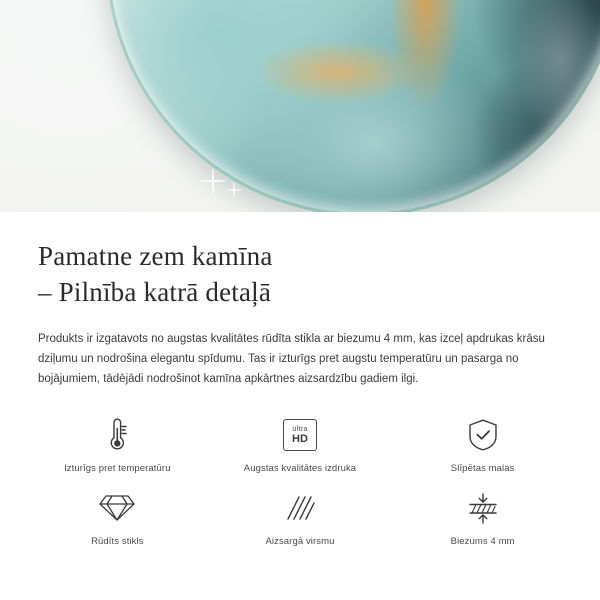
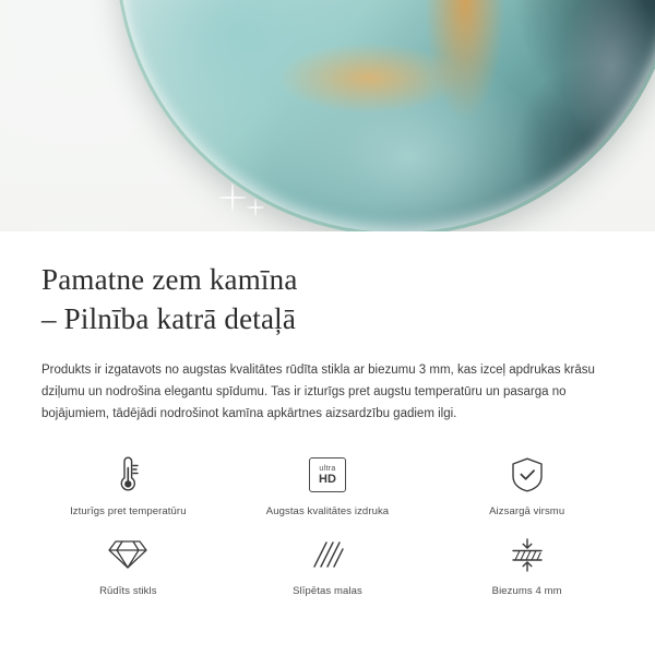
  Pamatne zem kamīna
  – Pilnība katrā detaļā
- Produkts ir izgatavots no augstas kvalitātes rūdīta stikla ar biezumu 4 mm, kas izceļ apdrukas krāsu dziļumu un nodrošina elegantu spīdumu. Tas ir izturīgs pret augstu temperatūru un pasarga no bojājumiem, tādējādi nodrošinot kamīna apkārtnes aizsardzību gadiem ilgi.
+ Produkts ir izgatavots no augstas kvalitātes rūdīta stikla ar biezumu 3 mm, kas izceļ apdrukas krāsu dziļumu un nodrošina elegantu spīdumu. Tas ir izturīgs pret augstu temperatūru un pasarga no bojājumiem, tādējādi nodrošinot kamīna apkārtnes aizsardzību gadiem ilgi.
  Izturīgs pret temperatūru
  HD
  Augstas kvalitātes izdruka
- Slīpētas malas
+ Aizsargā virsmu
  Rūdīts stikls
- Aizsargā virsmu
+ Slīpētas malas
  Biezums 4 mm
